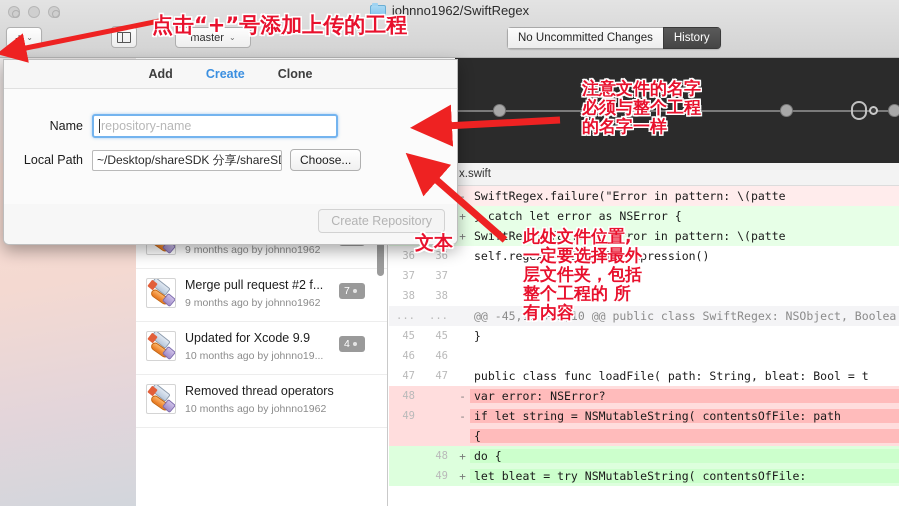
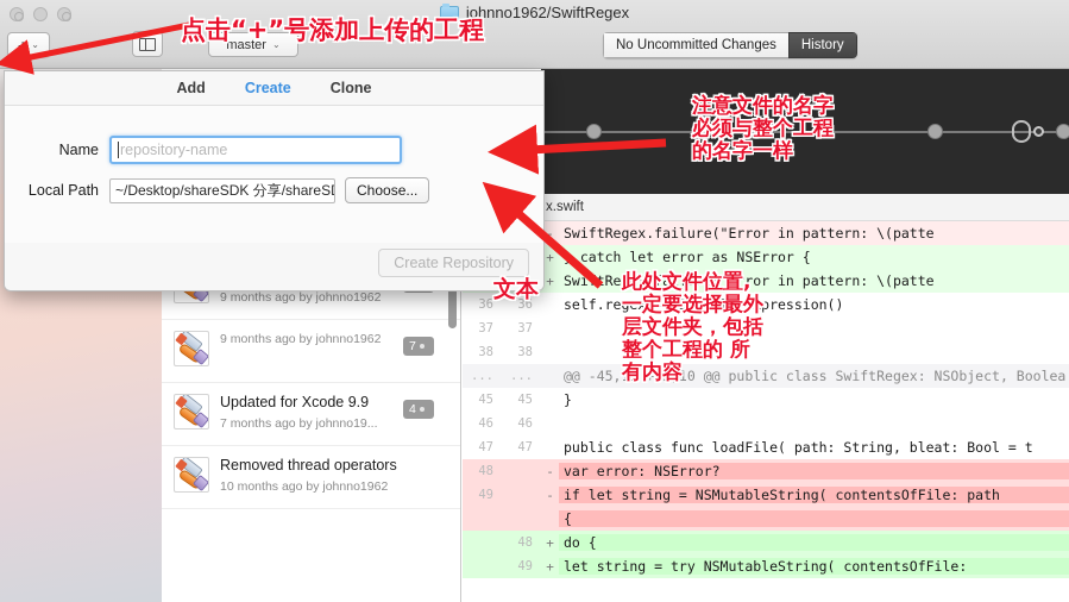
  9 months ago by johnno1962
- Merge pull request #2 f...
  9 months ago by johnno1962
  7
  Updated for Xcode 9.9
- 10 months ago by johnno19...
+ 7 months ago by johnno19...
  4
  Removed thread operators
  10 months ago by johnno1962
  x.swift
  -
  SwiftRegex.failure("Error in pattern: \(patte
  +
  catch let error as NSError {
  +
  SwiRegex.failure("Error in pattern: \(patte
  36
  36
  self.regex = NSRegularExpression()
  37
  37
  38
  38
  ...
  ...
  @@ -45,11 +45,10 @@ public class SwiftRegex: NSObject, Boolea
  45
  45
  }
  46
  46
  47
  47
  public class func loadFile( path: String, bleat: Bool = t
  48
  -
  var error: NSError?
  49
  -
  if let string = NSMutableString( contentsOfFile: path
  {
  48
  +
  do {
  49
  +
- let bleat = try NSMutableString( contentsOfFile:
+ let string = try NSMutableString( contentsOfFile:
  +
  ⌄
  master
  ⌄
  johnno1962/SwiftRegex
  No Uncommitted Changes
  History
  Add
  Create
  Clone
  Name
  repository-name
  Local Path
  ~/Desktop/shareSDK 分享/shareS
  Choose...
  Create Repository
  点击“+”号添加上传的工程
  注意文件的名字
  必须与整个工程
  的名字一样
  文本
  此处文件位置,
  一定要选择最外
  层文件夹，包括
  整个工程的 所
  有内容
